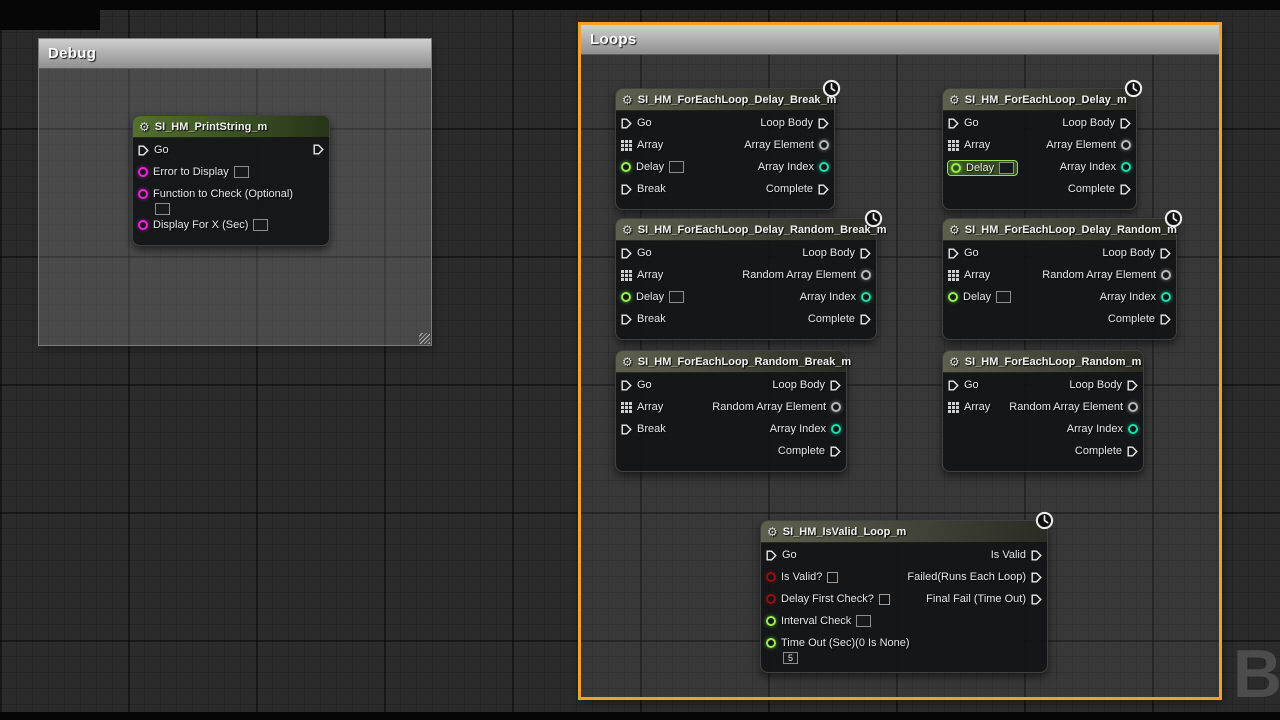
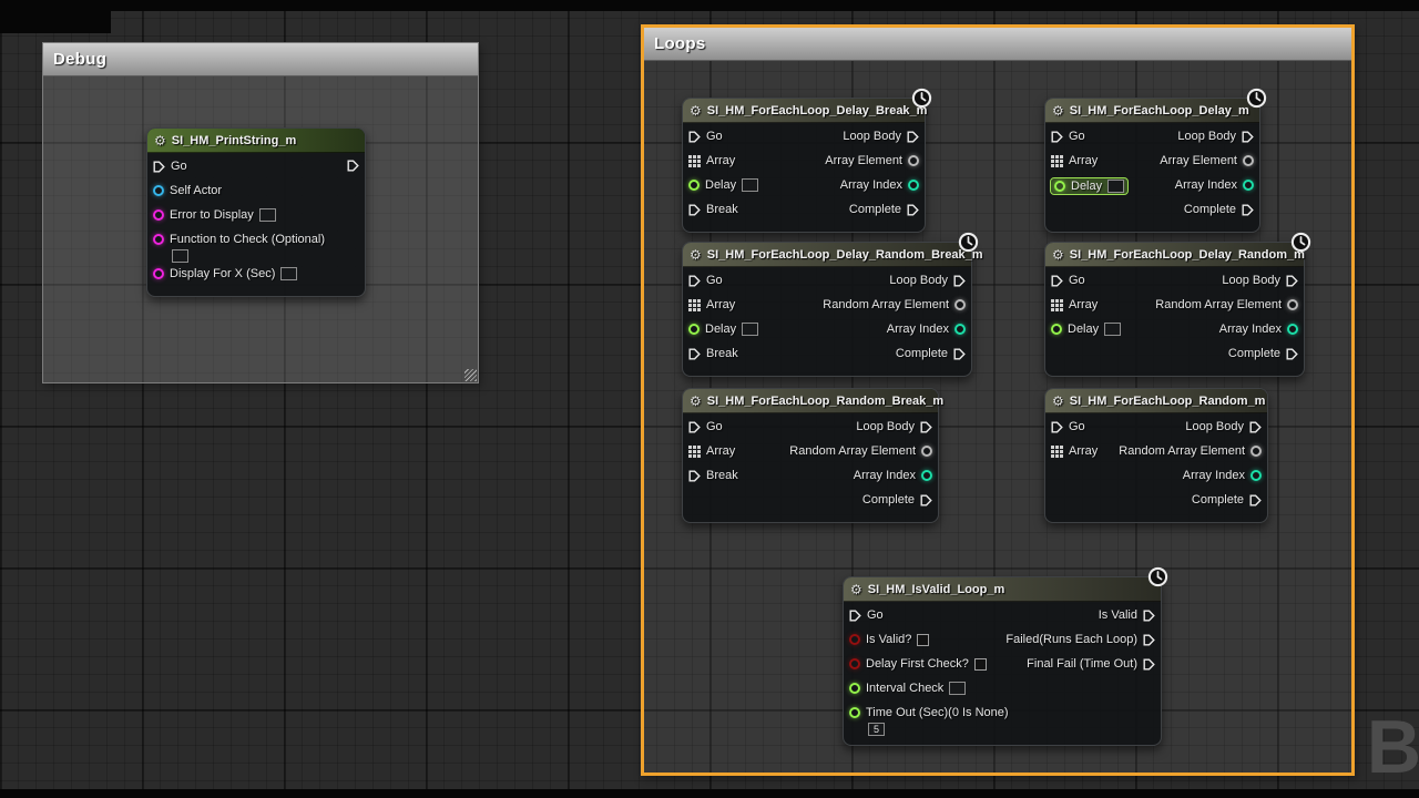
  Debug
  Loops
  ⚙
  SI_HM_PrintString_m
  Go
+ Self Actor
  Error to Display
  Function to Check (Optional)
  Display For X (Sec)
  ⚙
  SI_HM_ForEachLoop_Delay_Break_m
  Go
  Loop Body
  Array
  Array Element
  Delay
  Array Index
  Break
  Complete
  ⚙
  SI_HM_ForEachLoop_Delay_m
  Go
  Loop Body
  Array
  Array Element
  Delay
  Array Index
  Complete
  ⚙
  SI_HM_ForEachLoop_Delay_Random_Break_m
  Go
  Loop Body
  Array
  Random Array Element
  Delay
  Array Index
  Break
  Complete
  ⚙
  SI_HM_ForEachLoop_Delay_Random_m
  Go
  Loop Body
  Array
  Random Array Element
  Delay
  Array Index
  Complete
  ⚙
  SI_HM_ForEachLoop_Random_Break_m
  Go
  Loop Body
  Array
  Random Array Element
  Break
  Array Index
  Complete
  ⚙
  SI_HM_ForEachLoop_Random_m
  Go
  Loop Body
  Array
  Random Array Element
  Array Index
  Complete
  ⚙
  SI_HM_IsValid_Loop_m
  Go
  Is Valid
  Is Valid?
  Failed(Runs Each Loop)
  Delay First Check?
  Final Fail (Time Out)
  Interval Check
  Time Out (Sec)(0 Is None)
  5
  B
